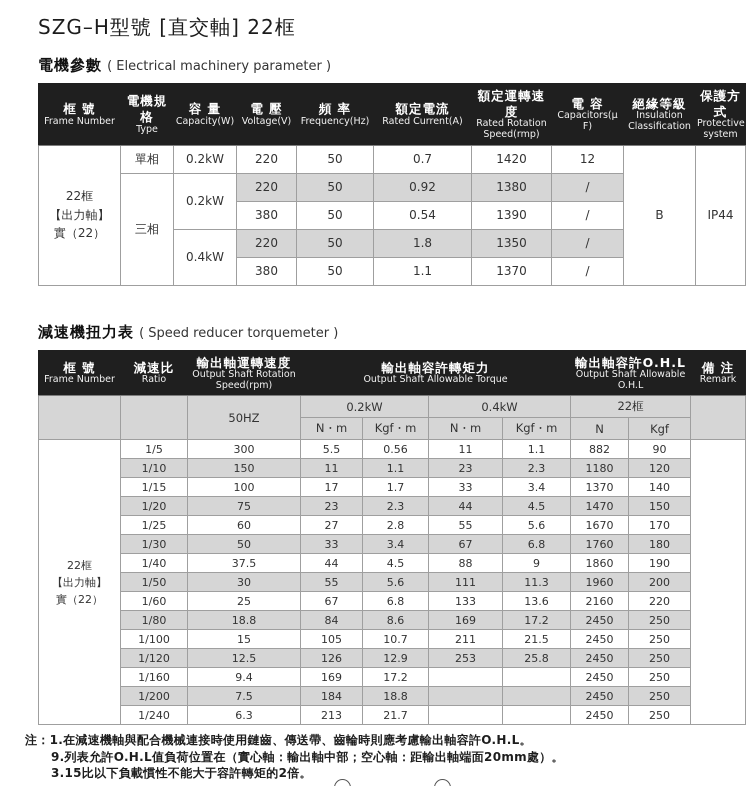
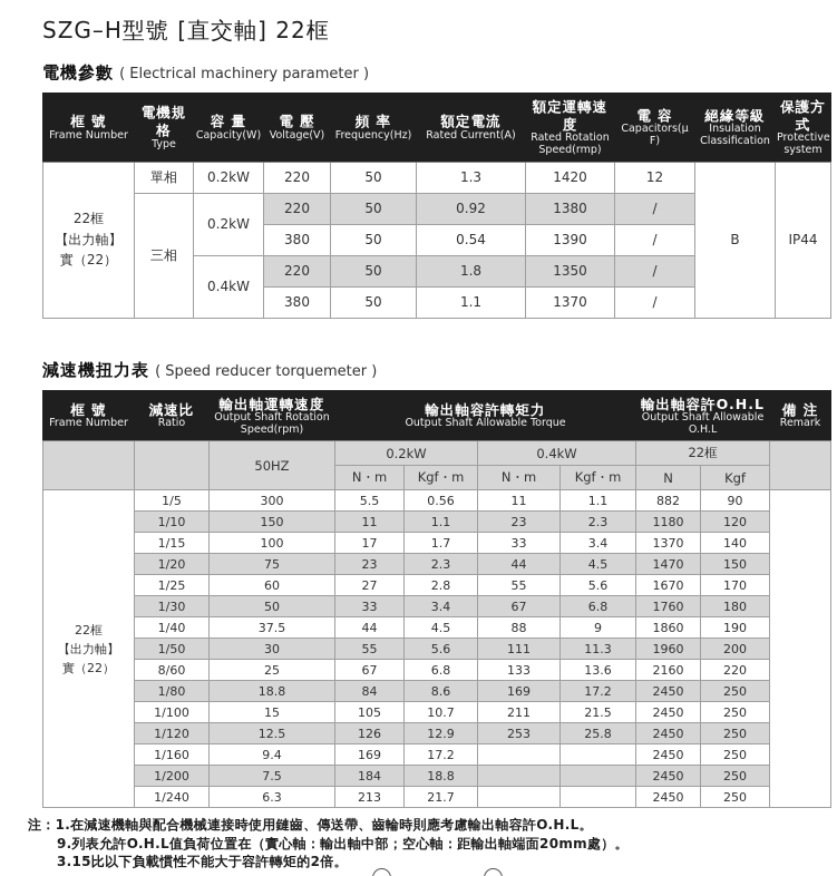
  SZG–H型號 [直交軸] 22框
  電機參數 ( Electrical machinery parameter )
  框 號Frame Number	電機規格Type	容 量Capacity(W)	電 壓Voltage(V)	頻 率Frequency(Hz)	額定電流Rated Current(A)	額定運轉速度Rated Rotation Speed(rmp)	電 容Capacitors(μ F)	絕緣等級Insulation Classification	保護方式Protective system
- 22框 【出力軸】 實（22）	單相	0.2kW	220	50	0.7	1420	12	B	IP44
+ 22框 【出力軸】 實（22）	單相	0.2kW	220	50	1.3	1420	12	B	IP44
  三相	0.2kW	220	50	0.92	1380	/
  380	50	0.54	1390	/
  0.4kW	220	50	1.8	1350	/
  380	50	1.1	1370	/
  減速機扭力表 ( Speed reducer torquemeter )
  框 號Frame Number	減速比Ratio	輸出軸運轉速度Output Shaft Rotation Speed(rpm)	輸出軸容許轉矩力Output Shaft Allowable Torque	輸出軸容許O.H.LOutput Shaft Allowable O.H.L	備 注Remark
  		50HZ	0.2kW	0.4kW	22框
  N・m	Kgf・m	N・m	Kgf・m	N	Kgf
  22框 【出力軸】 實（22）	1/5	300	5.5	0.56	11	1.1	882	90
  1/10	150	11	1.1	23	2.3	1180	120
  1/15	100	17	1.7	33	3.4	1370	140
  1/20	75	23	2.3	44	4.5	1470	150
  1/25	60	27	2.8	55	5.6	1670	170
  1/30	50	33	3.4	67	6.8	1760	180
  1/40	37.5	44	4.5	88	9	1860	190
  1/50	30	55	5.6	111	11.3	1960	200
- 1/60	25	67	6.8	133	13.6	2160	220
+ 8/60	25	67	6.8	133	13.6	2160	220
  1/80	18.8	84	8.6	169	17.2	2450	250
  1/100	15	105	10.7	211	21.5	2450	250
  1/120	12.5	126	12.9	253	25.8	2450	250
  1/160	9.4	169	17.2			2450	250
  1/200	7.5	184	18.8			2450	250
  1/240	6.3	213	21.7			2450	250
  注：1.在減速機軸與配合機械連接時使用鏈齒、傳送帶、齒輪時則應考慮輸出軸容許O.H.L。
  9.列表允許O.H.L值負荷位置在（實心軸：輸出軸中部；空心軸：距輸出軸端面20mm處）。
  3.15比以下負載慣性不能大于容許轉矩的2倍。
